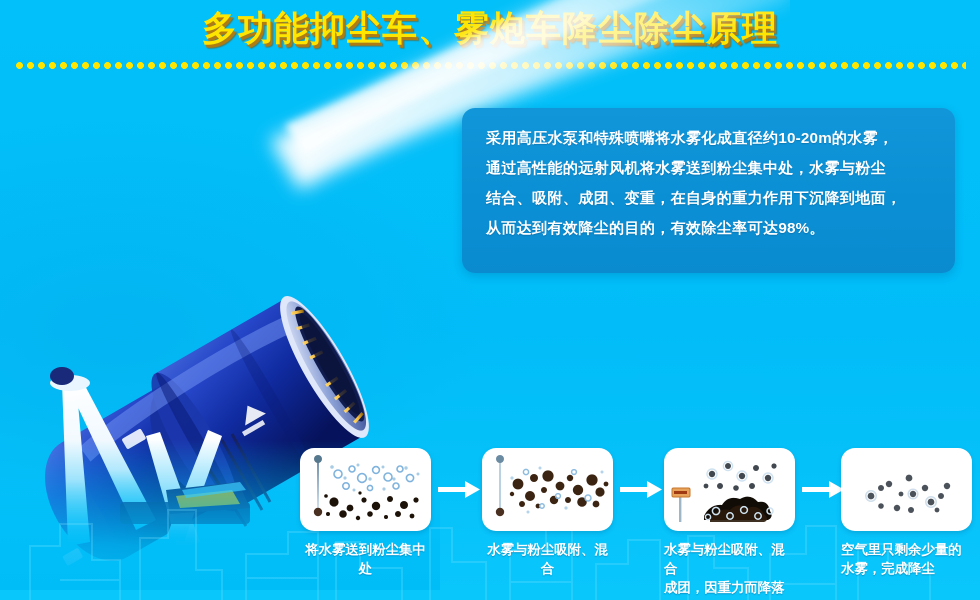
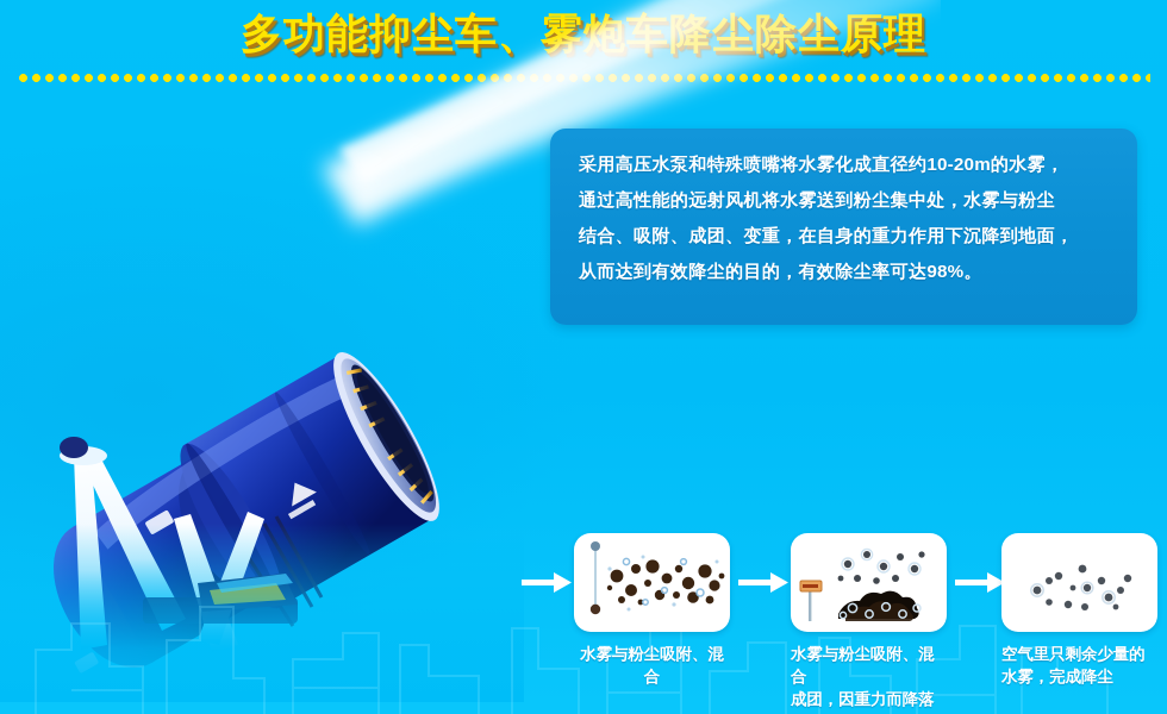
- 将水雾送到粉尘集中处
  水雾与粉尘吸附、混合
  水雾与粉尘吸附、混合
  成团，因重力而降落
  空气里只剩余少量的
  水雾，完成降尘
  采用高压水泵和特殊喷嘴将水雾化成直径约10-20m的水雾，
  通过高性能的远射风机将水雾送到粉尘集中处，水雾与粉尘
  结合、吸附、成团、变重，在自身的重力作用下沉降到地面，
  从而达到有效降尘的目的，有效除尘率可达98%。
